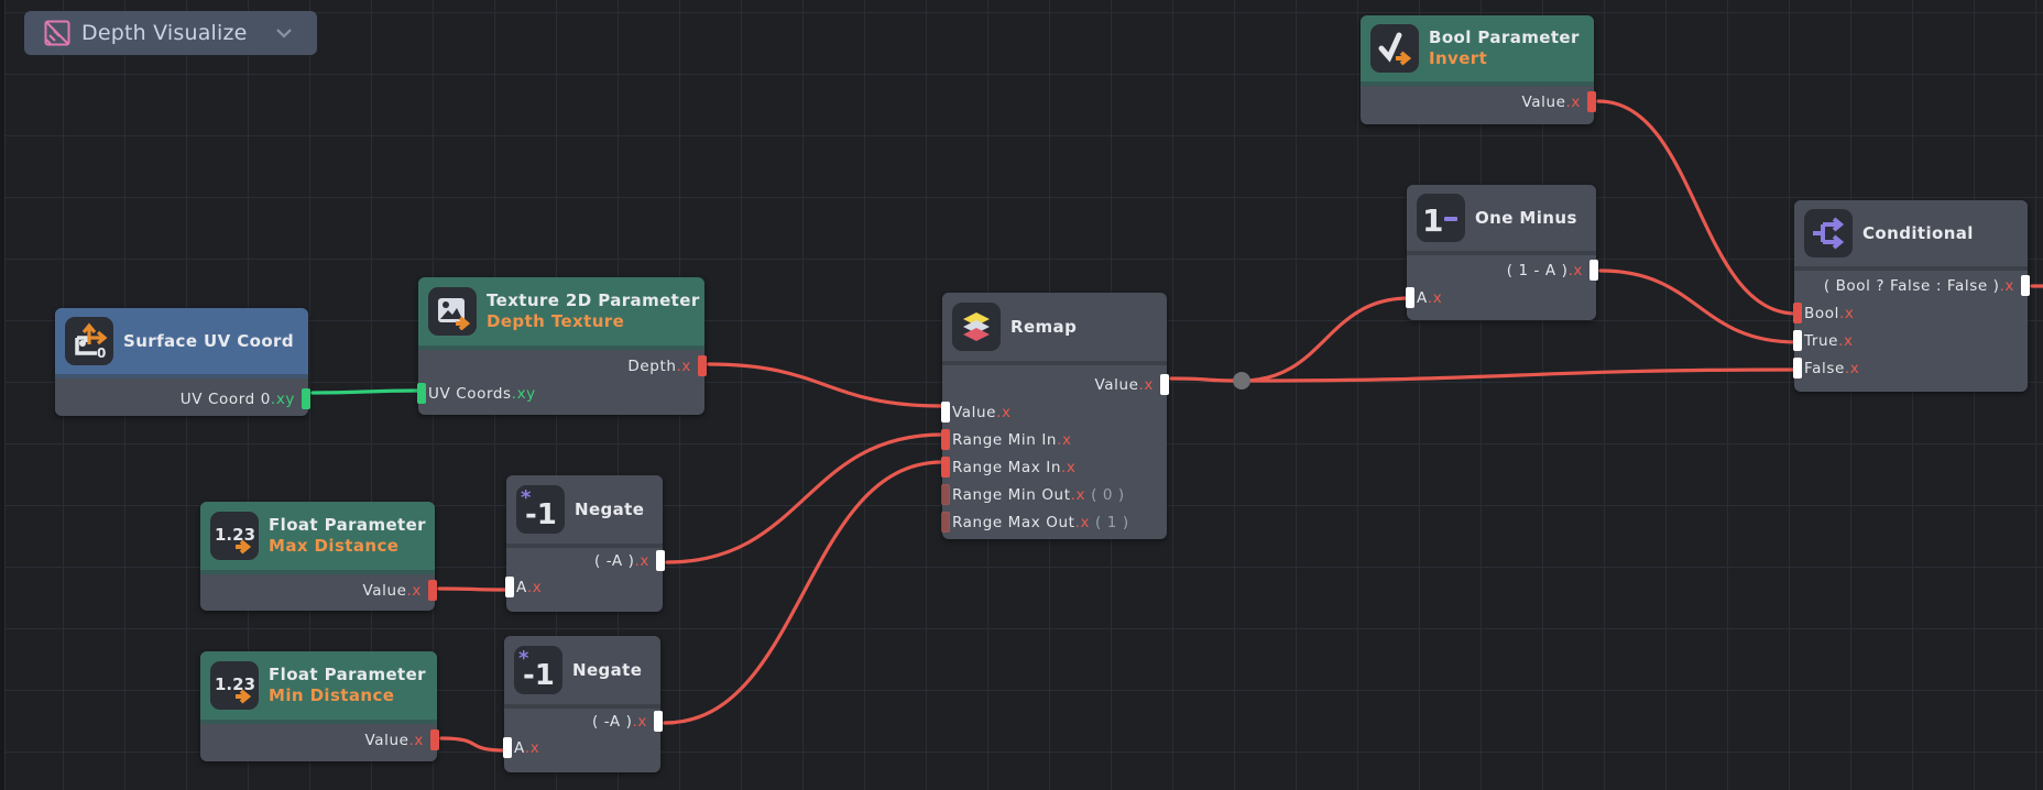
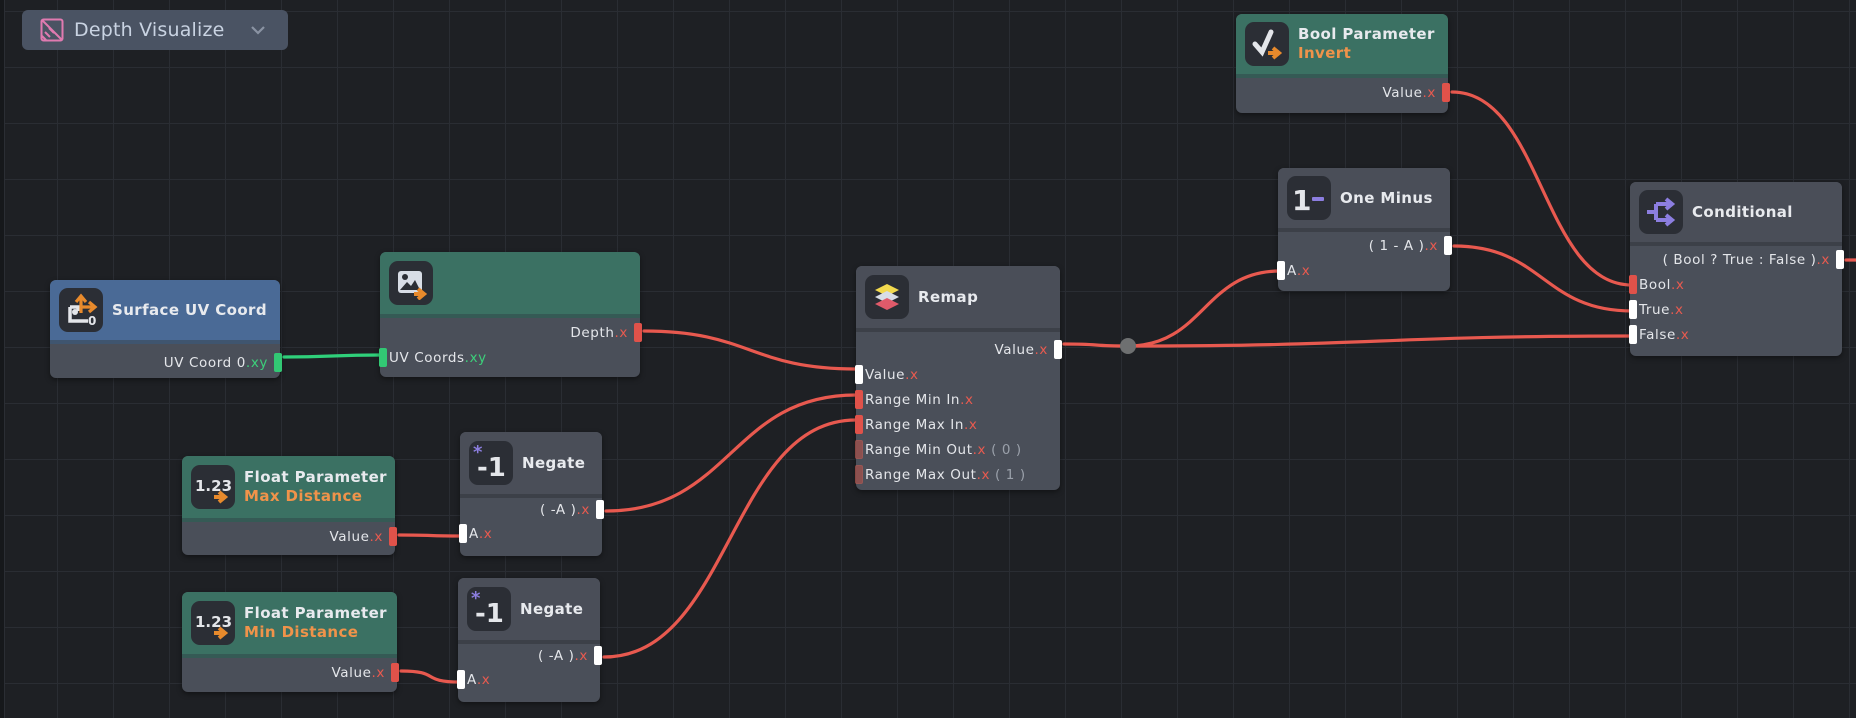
  Depth Visualize
  0
  Surface UV Coord
  UV Coord 0
  .xy
- Texture 2D Parameter
- Depth Texture
  Depth
  .x
  UV Coords
  .xy
  1.23
  Float Parameter
  Max Distance
  Value
  .x
  1.23
  Float Parameter
  Min Distance
  Value
  .x
  *
  -1
  Negate
  ( -A )
  .x
  A
  .x
  *
  -1
  Negate
  ( -A )
  .x
  A
  .x
  Remap
  Value
  .x
  Value
  .x
  Range Min In
  .x
  Range Max In
  .x
  Range Min Out
  .x
  ( 0 )
  Range Max Out
  .x
  ( 1 )
  Bool Parameter
  Invert
  Value
  .x
  1
  One Minus
  ( 1 - A )
  .x
  A
  .x
  Conditional
- ( Bool ? False : False )
+ ( Bool ? True : False )
  .x
  Bool
  .x
  True
  .x
  False
  .x
